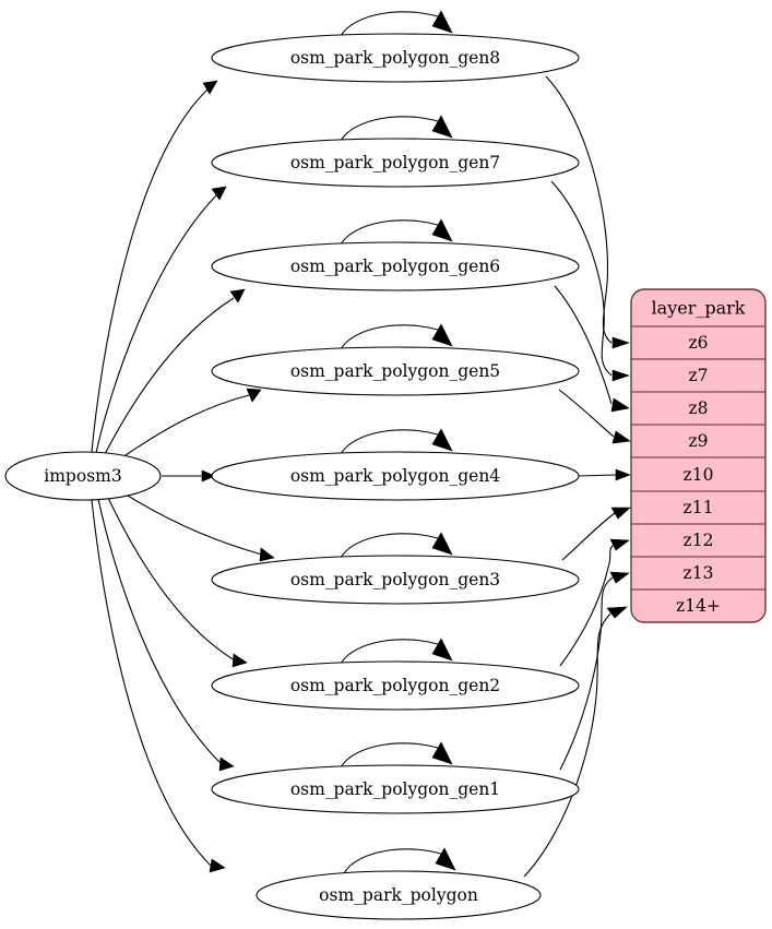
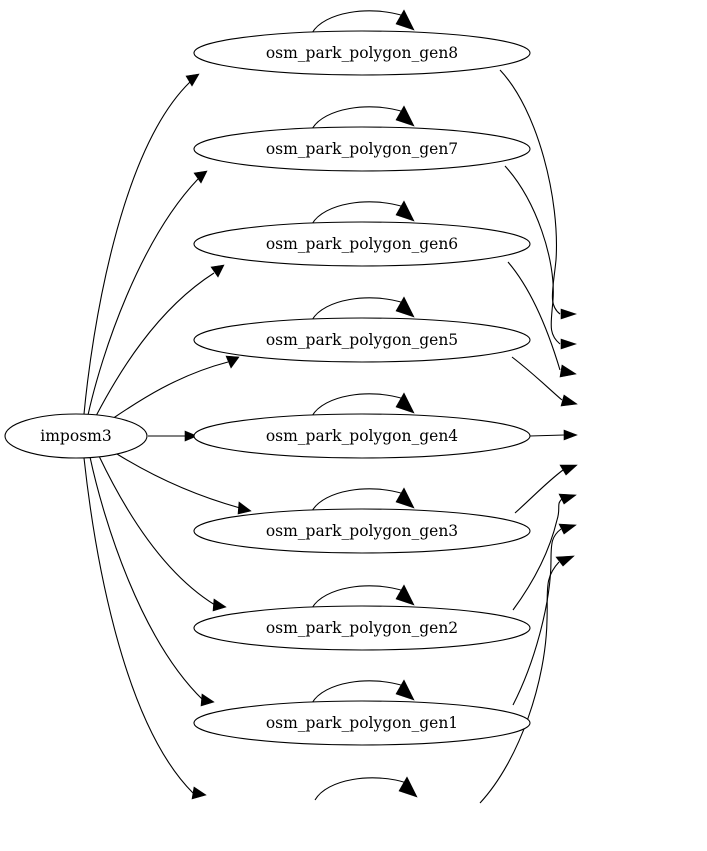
  imposm3
  osm_park_polygon_gen8
  osm_park_polygon_gen7
  osm_park_polygon_gen6
  osm_park_polygon_gen5
  osm_park_polygon_gen4
  osm_park_polygon_gen3
  osm_park_polygon_gen2
  osm_park_polygon_gen1
- osm_park_polygon
- layer_park
- z6
- z7
- z8
- z9
- z10
- z11
- z12
- z13
- z14+
